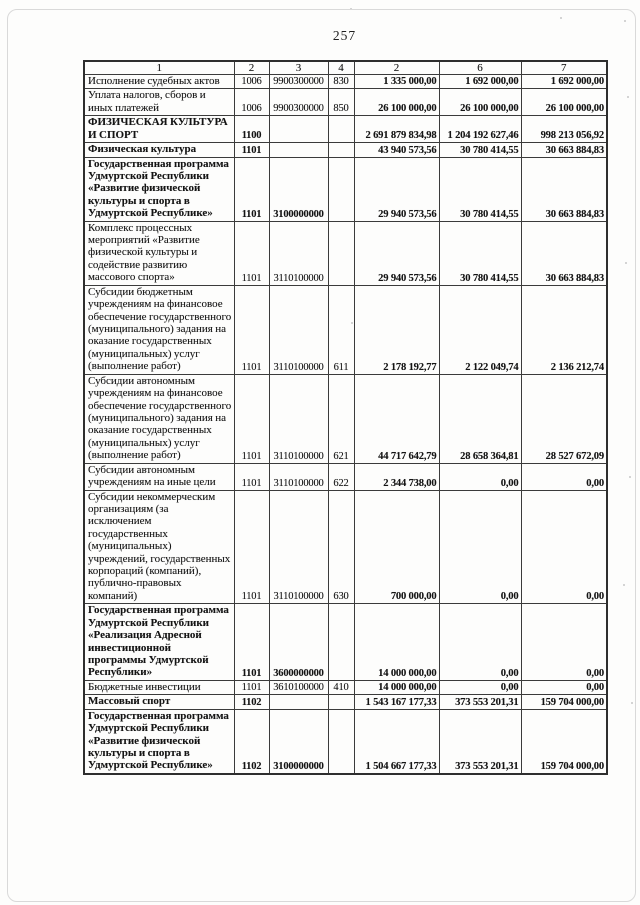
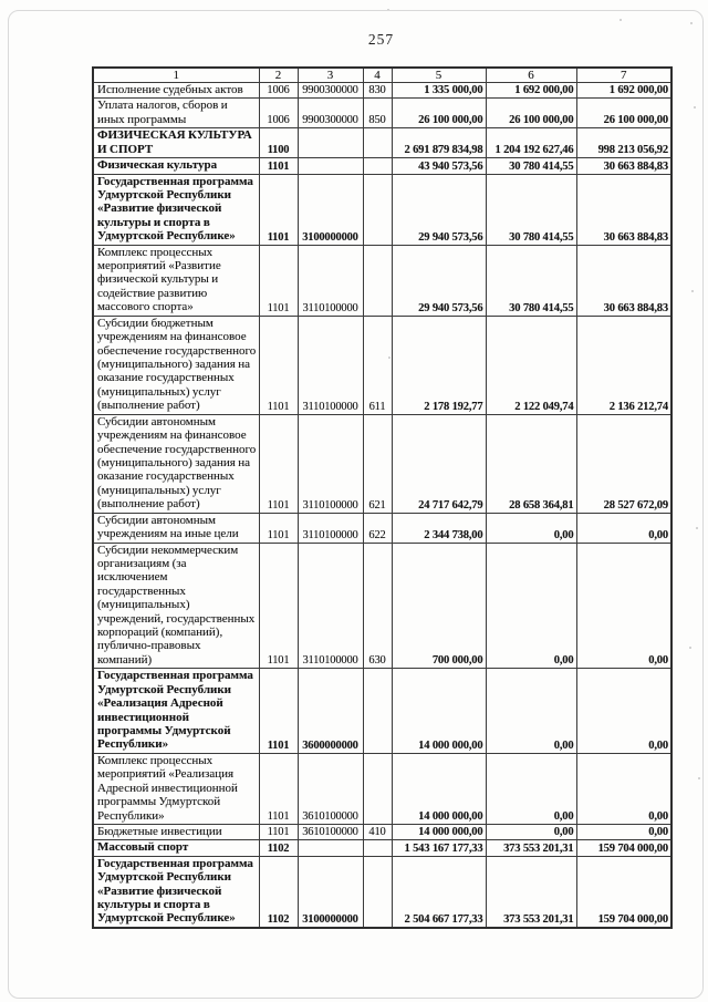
  257
- 1	2	3	4	2	6	7
+ 1	2	3	4	5	6	7
  Исполнение судебных актов	1006	9900300000	830	1 335 000,00	1 692 000,00	1 692 000,00
- Уплата налогов, сборов и иных платежей	1006	9900300000	850	26 100 000,00	26 100 000,00	26 100 000,00
+ Уплата налогов, сборов и иных программы	1006	9900300000	850	26 100 000,00	26 100 000,00	26 100 000,00
  ФИЗИЧЕСКАЯ КУЛЬТУРА И СПОРТ	1100			2 691 879 834,98	1 204 192 627,46	998 213 056,92
  Физическая культура	1101			43 940 573,56	30 780 414,55	30 663 884,83
  Государственная программа Удмуртской Республики «Развитие физической культуры и спорта в Удмуртской Республике»	1101	3100000000		29 940 573,56	30 780 414,55	30 663 884,83
  Комплекс процессных мероприятий «Развитие физической культуры и содействие развитию массового спорта»	1101	3110100000		29 940 573,56	30 780 414,55	30 663 884,83
  Субсидии бюджетным учреждениям на финансовое обеспечение государственного (муниципального) задания на оказание государственных (муниципальных) услуг (выполнение работ)	1101	3110100000	611	2 178 192,77	2 122 049,74	2 136 212,74
- Субсидии автономным учреждениям на финансовое обеспечение государственного (муниципального) задания на оказание государственных (муниципальных) услуг (выполнение работ)	1101	3110100000	621	44 717 642,79	28 658 364,81	28 527 672,09
+ Субсидии автономным учреждениям на финансовое обеспечение государственного (муниципального) задания на оказание государственных (муниципальных) услуг (выполнение работ)	1101	3110100000	621	24 717 642,79	28 658 364,81	28 527 672,09
  Субсидии автономным учреждениям на иные цели	1101	3110100000	622	2 344 738,00	0,00	0,00
  Субсидии некоммерческим организациям (за исключением государственных (муниципальных) учреждений, государственных корпораций (компаний), публично-правовых компаний)	1101	3110100000	630	700 000,00	0,00	0,00
  Государственная программа Удмуртской Республики «Реализация Адресной инвестиционной программы Удмуртской Республики»	1101	3600000000		14 000 000,00	0,00	0,00
+ Комплекс процессных мероприятий «Реализация Адресной инвестиционной программы Удмуртской Республики»	1101	3610100000		14 000 000,00	0,00	0,00
  Бюджетные инвестиции	1101	3610100000	410	14 000 000,00	0,00	0,00
  Массовый спорт	1102			1 543 167 177,33	373 553 201,31	159 704 000,00
- Государственная программа Удмуртской Республики «Развитие физической культуры и спорта в Удмуртской Республике»	1102	3100000000		1 504 667 177,33	373 553 201,31	159 704 000,00
+ Государственная программа Удмуртской Республики «Развитие физической культуры и спорта в Удмуртской Республике»	1102	3100000000		2 504 667 177,33	373 553 201,31	159 704 000,00
